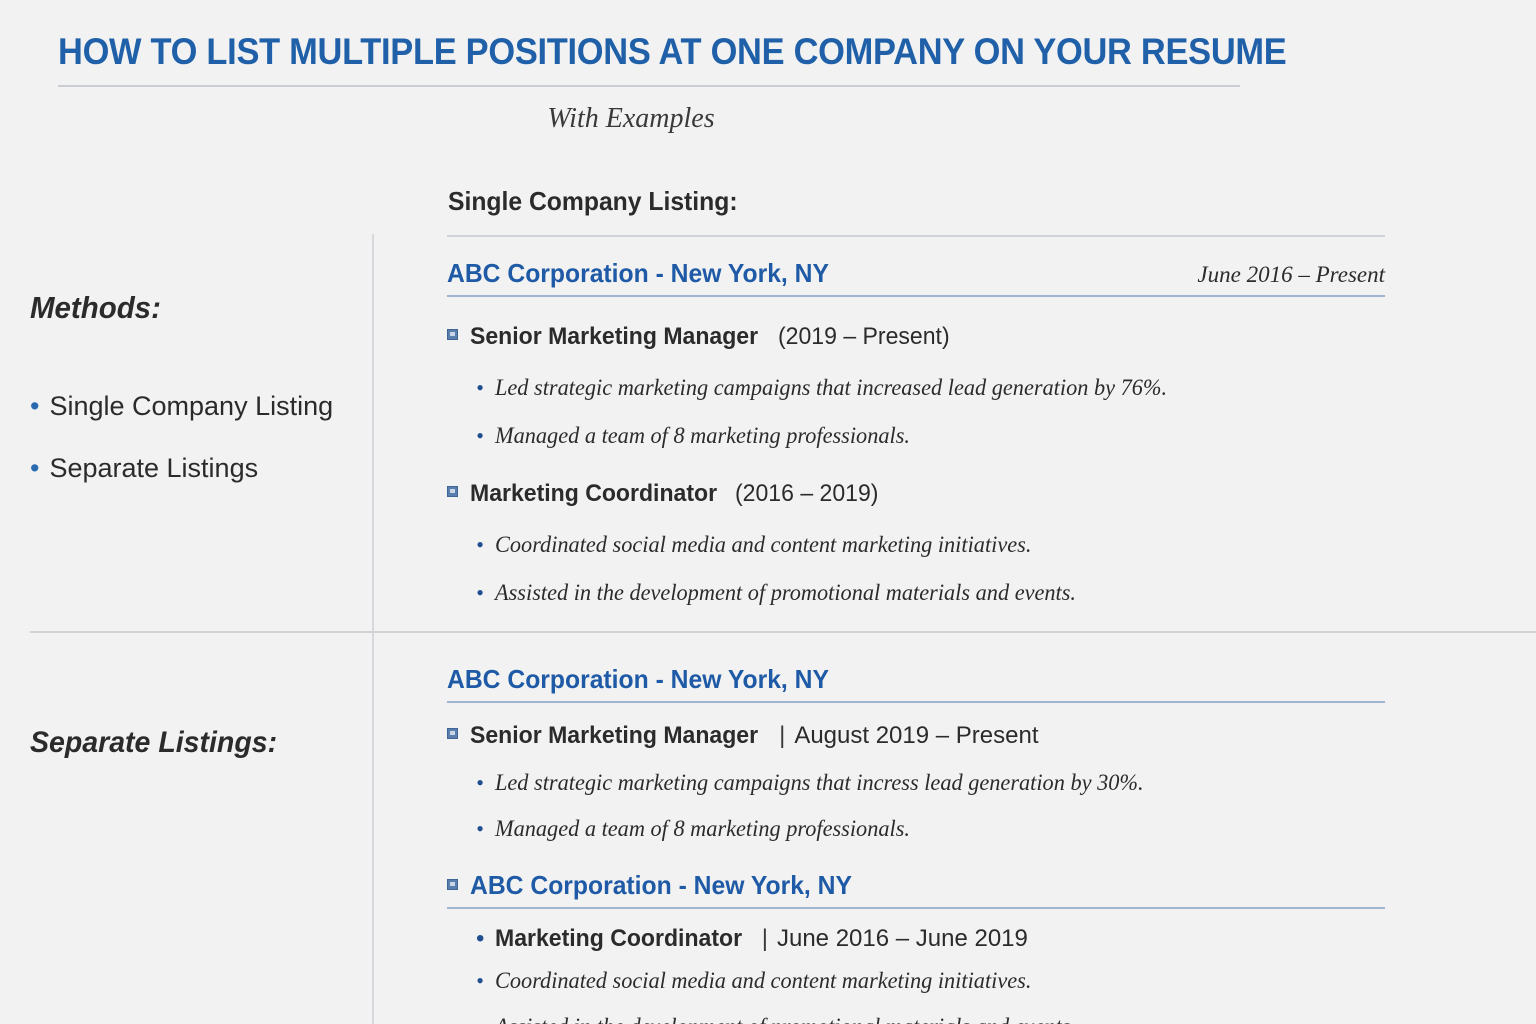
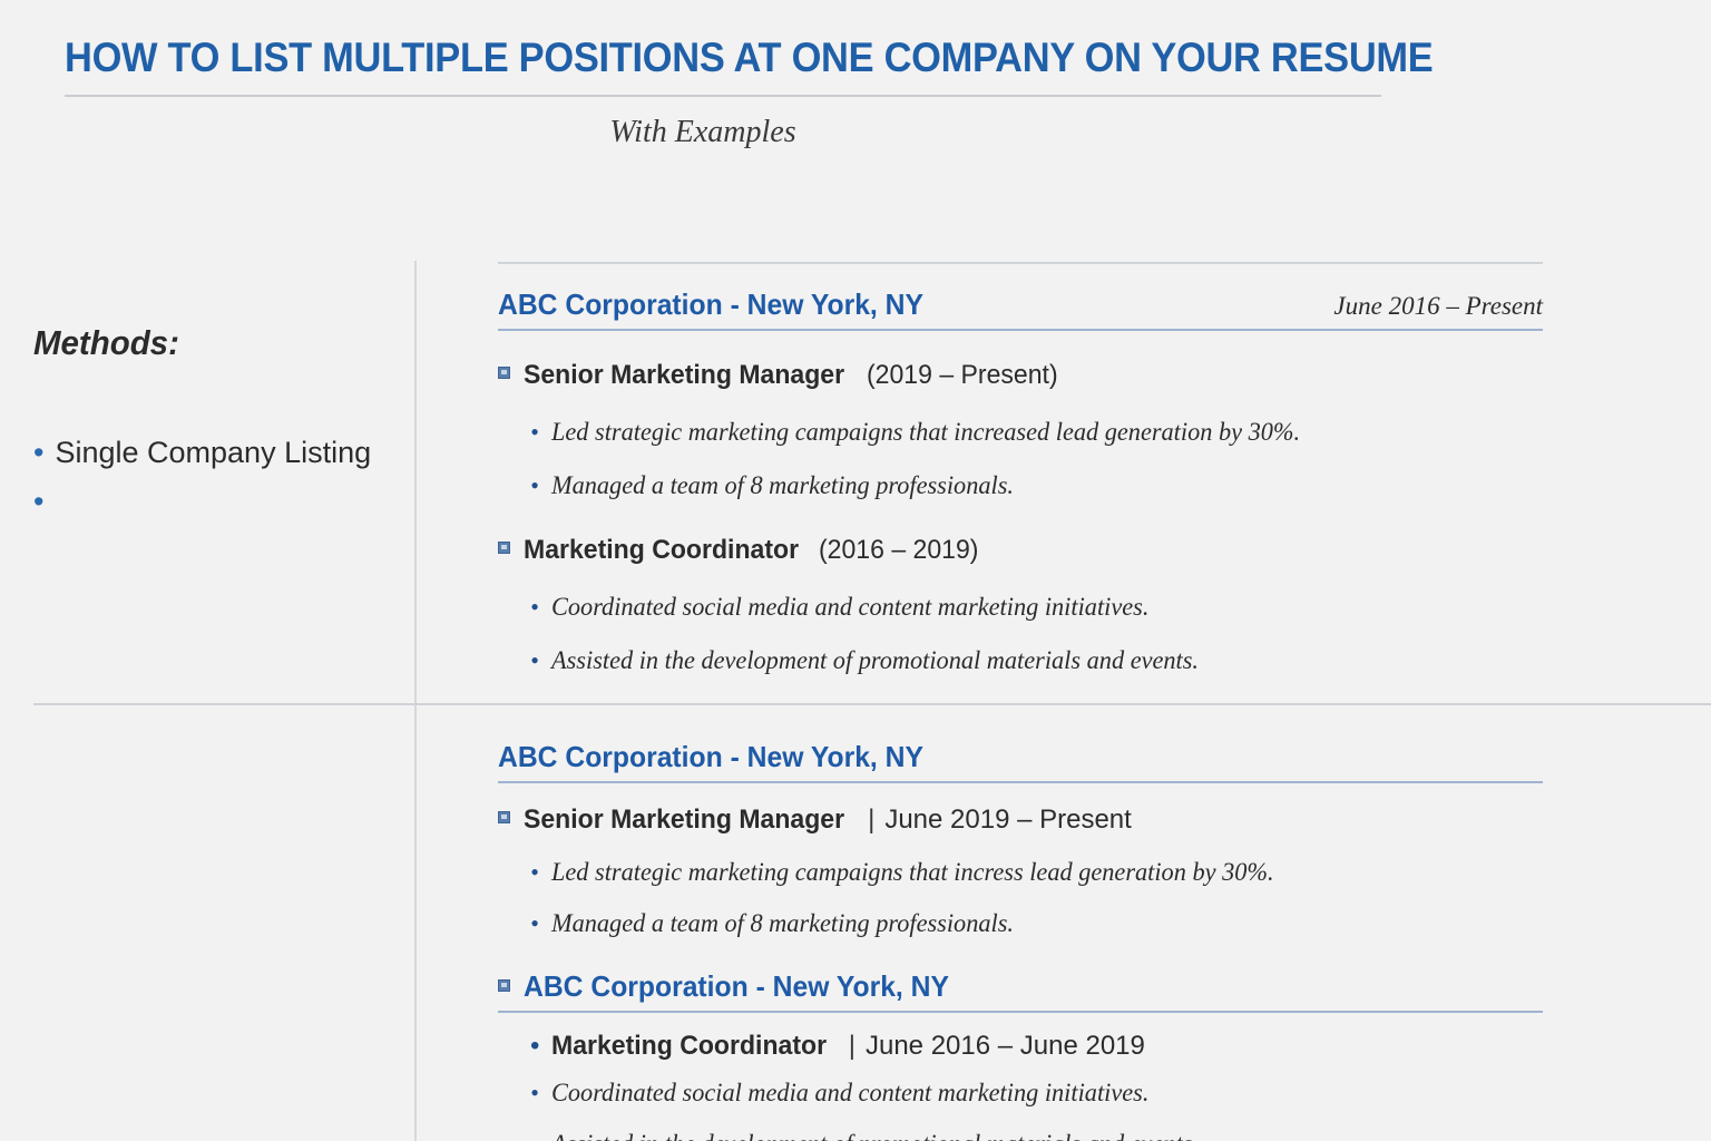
  HOW TO LIST MULTIPLE POSITIONS AT ONE COMPANY ON YOUR RESUME
  With Examples
  Methods:
  •
  Single Company Listing
  •
- Separate Listings
- Separate Listings:
- Single Company Listing:
  ABC Corporation - New York, NY
  June 2016 – Present
  Senior Marketing Manager
  (2019 – Present)
  •
- Led strategic marketing campaigns that increased lead generation by 76%.
+ Led strategic marketing campaigns that increased lead generation by 30%.
  •
  Managed a team of 8 marketing professionals.
  Marketing Coordinator
  (2016 – 2019)
  •
  Coordinated social media and content marketing initiatives.
  •
  Assisted in the development of promotional materials and events.
  ABC Corporation - New York, NY
  Senior Marketing Manager
  |
- August 2019 – Present
+ June 2019 – Present
  •
  Led strategic marketing campaigns that incress lead generation by 30%.
  •
  Managed a team of 8 marketing professionals.
  ABC Corporation - New York, NY
  •
  Marketing Coordinator
  |
  June 2016 – June 2019
  •
  Coordinated social media and content marketing initiatives.
